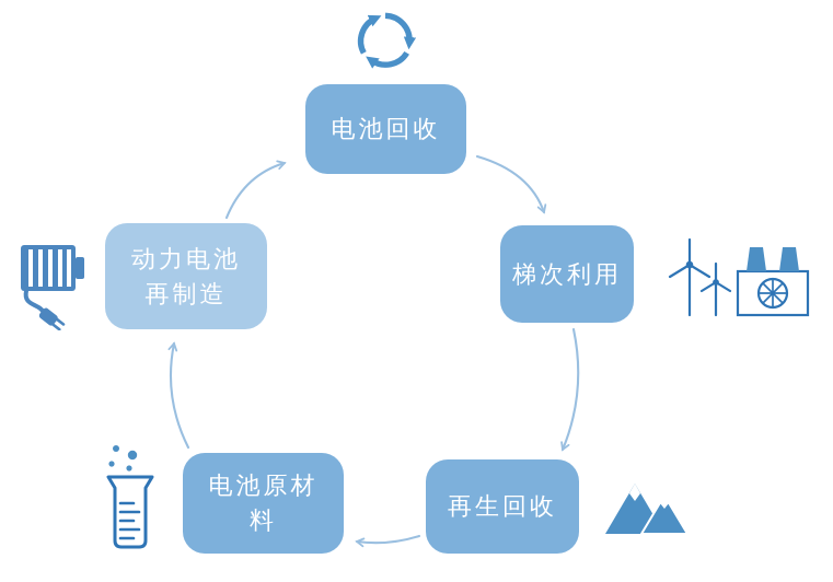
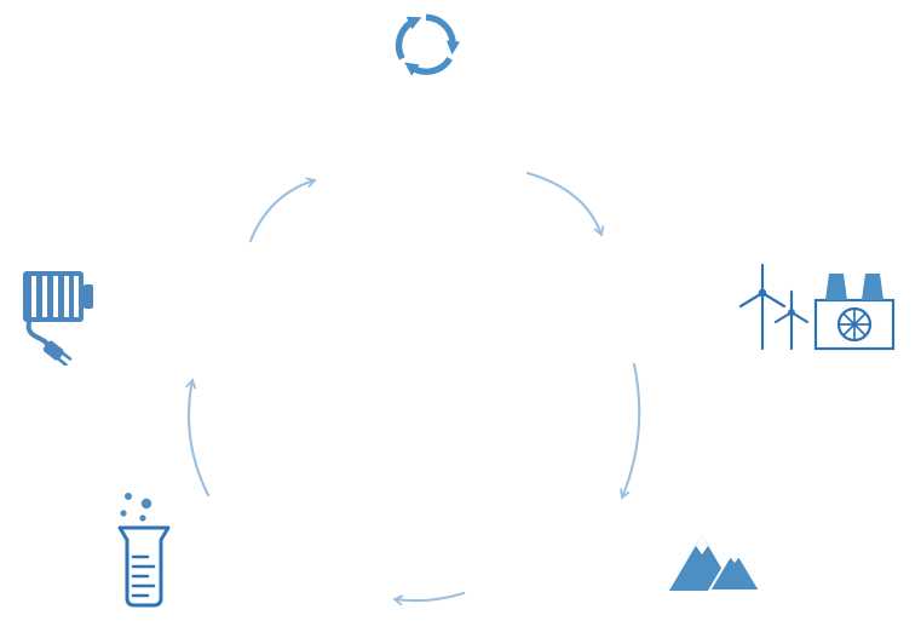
- 电池回收
- 梯次利用
- 再生回收
- 电池原材
- 料
- 动力电池
- 再制造
